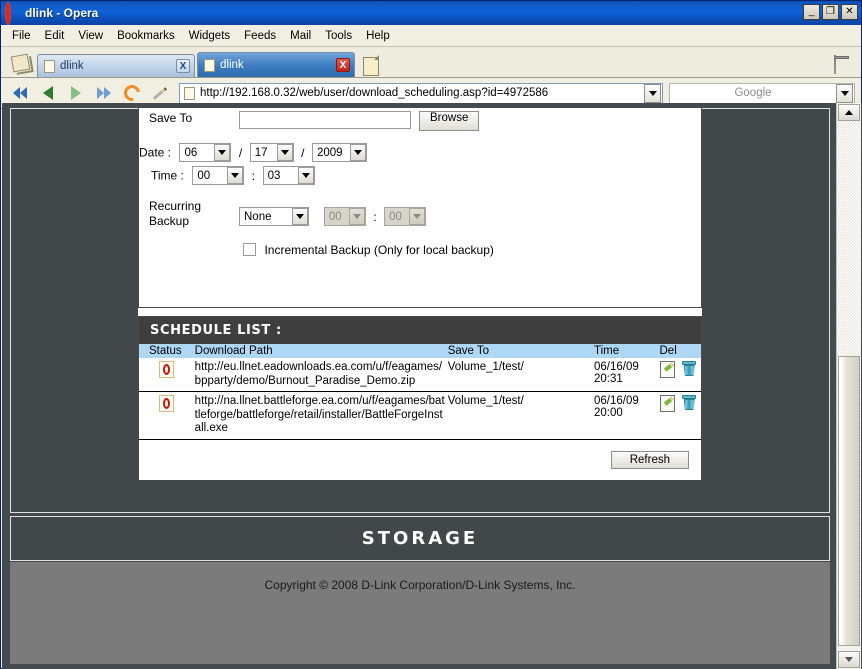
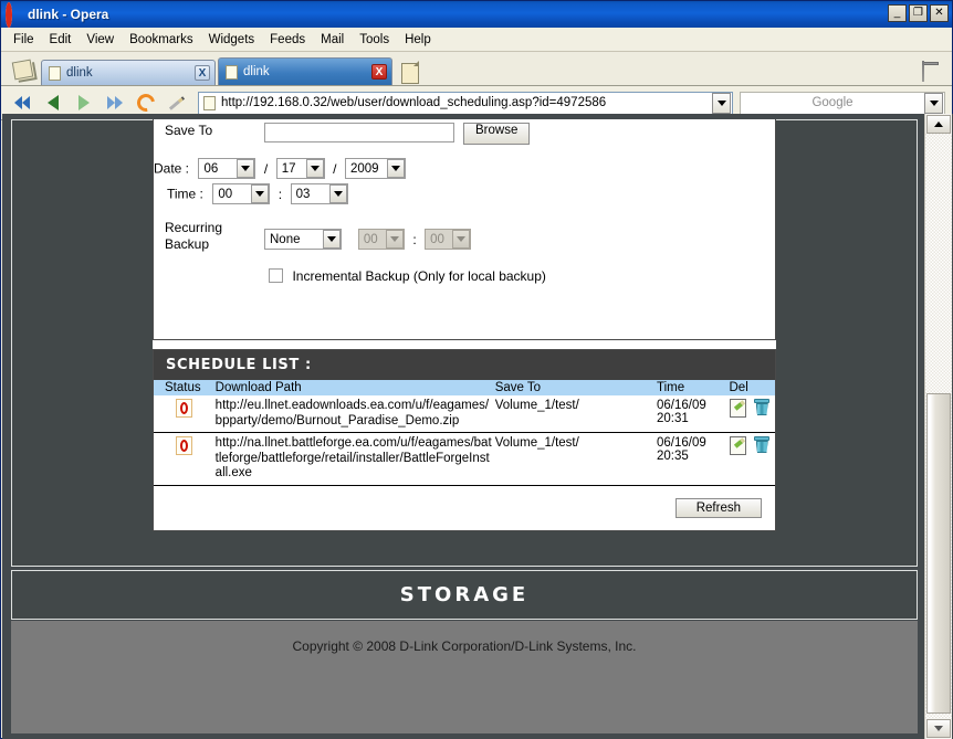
  dlink - Opera
  _
  ❐
  ✕
  File
  Edit
  View
  Bookmarks
  Widgets
  Feeds
  Mail
  Tools
  Help
  dlink
  X
  dlink
  X
  http://192.168.0.32/web/user/download_scheduling.asp?id=4972586
  Google
  Save To
  Browse
  Date :
  06
  /
  17
  /
  2009
  Time :
  00
  :
  03
  Recurring Backup
  None
  00
  :
  00
  Incremental Backup (Only for local backup)
  SCHEDULE LIST :
  Status	Download Path	Save To	Time	Del
  	http://eu.llnet.eadownloads.ea.com/u/f/eagames/bpparty/demo/Burnout_Paradise_Demo.zip	Volume_1/test/	06/16/09 20:31
- 	http://na.llnet.battleforge.ea.com/u/f/eagames/battleforge/battleforge/retail/installer/BattleForgeInstall.exe	Volume_1/test/	06/16/09 20:00
+ 	http://na.llnet.battleforge.ea.com/u/f/eagames/battleforge/battleforge/retail/installer/BattleForgeInstall.exe	Volume_1/test/	06/16/09 20:35
  Refresh
  STORAGE
  Copyright © 2008 D-Link Corporation/D-Link Systems, Inc.
